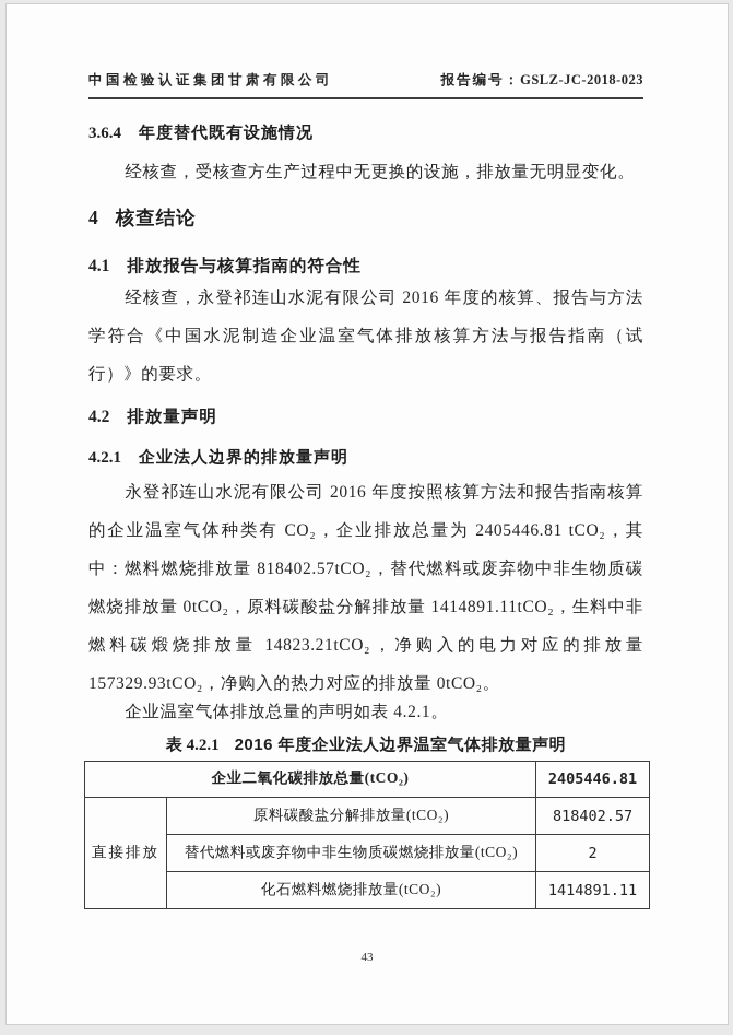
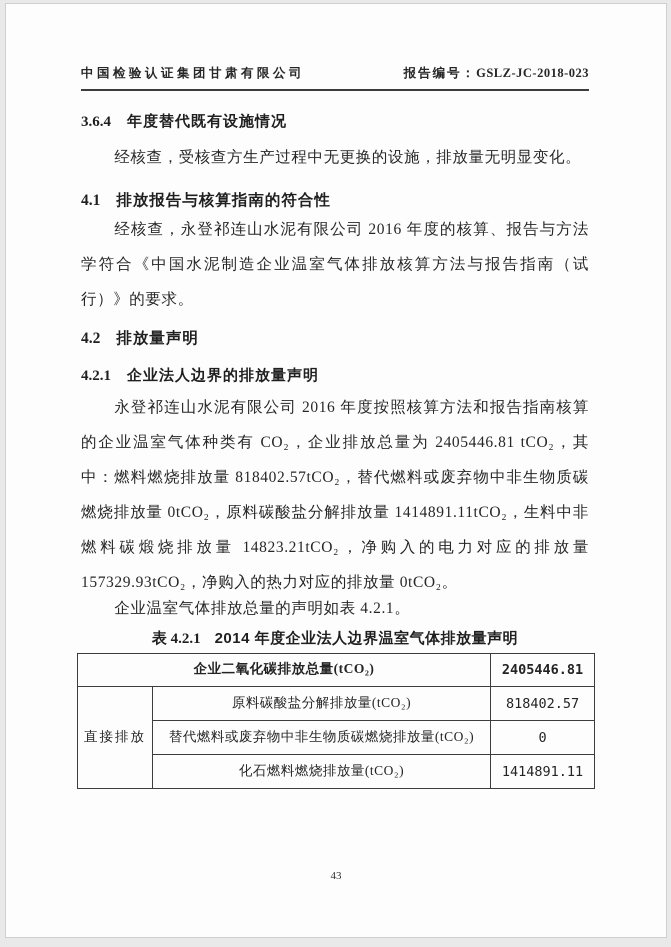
  中国检验认证集团甘肃有限公司
  报告编号：GSLZ-JC-2018-023
  3.6.4 年度替代既有设施情况
  经核查，受核查方生产过程中无更换的设施，排放量无明显变化。
- 4 核查结论
  4.1 排放报告与核算指南的符合性
  经核查，永登祁连山水泥有限公司 2016 年度的核算、报告与方法学符合《中国水泥制造企业温室气体排放核算方法与报告指南（试行）》的要求。
  4.2 排放量声明
  4.2.1 企业法人边界的排放量声明
  永登祁连山水泥有限公司 2016 年度按照核算方法和报告指南核算的企业温室气体种类有 CO₂，企业排放总量为 2405446.81 tCO₂，其中：燃料燃烧排放量 818402.57tCO₂，替代燃料或废弃物中非生物质碳燃烧排放量 0tCO₂，原料碳酸盐分解排放量 1414891.11tCO₂，生料中非燃料碳煅烧排放量 14823.21tCO₂，净购入的电力对应的排放量 157329.93tCO₂，净购入的热力对应的排放量 0tCO₂。
  企业温室气体排放总量的声明如表 4.2.1。
- 表 4.2.1 2016 年度企业法人边界温室气体排放量声明
+ 表 4.2.1 2014 年度企业法人边界温室气体排放量声明
  企业二氧化碳排放总量(tCO₂)	2405446.81
  直接排放	原料碳酸盐分解排放量(tCO₂)	818402.57
- 替代燃料或废弃物中非生物质碳燃烧排放量(tCO₂)	2
+ 替代燃料或废弃物中非生物质碳燃烧排放量(tCO₂)	0
  化石燃料燃烧排放量(tCO₂)	1414891.11
  43
